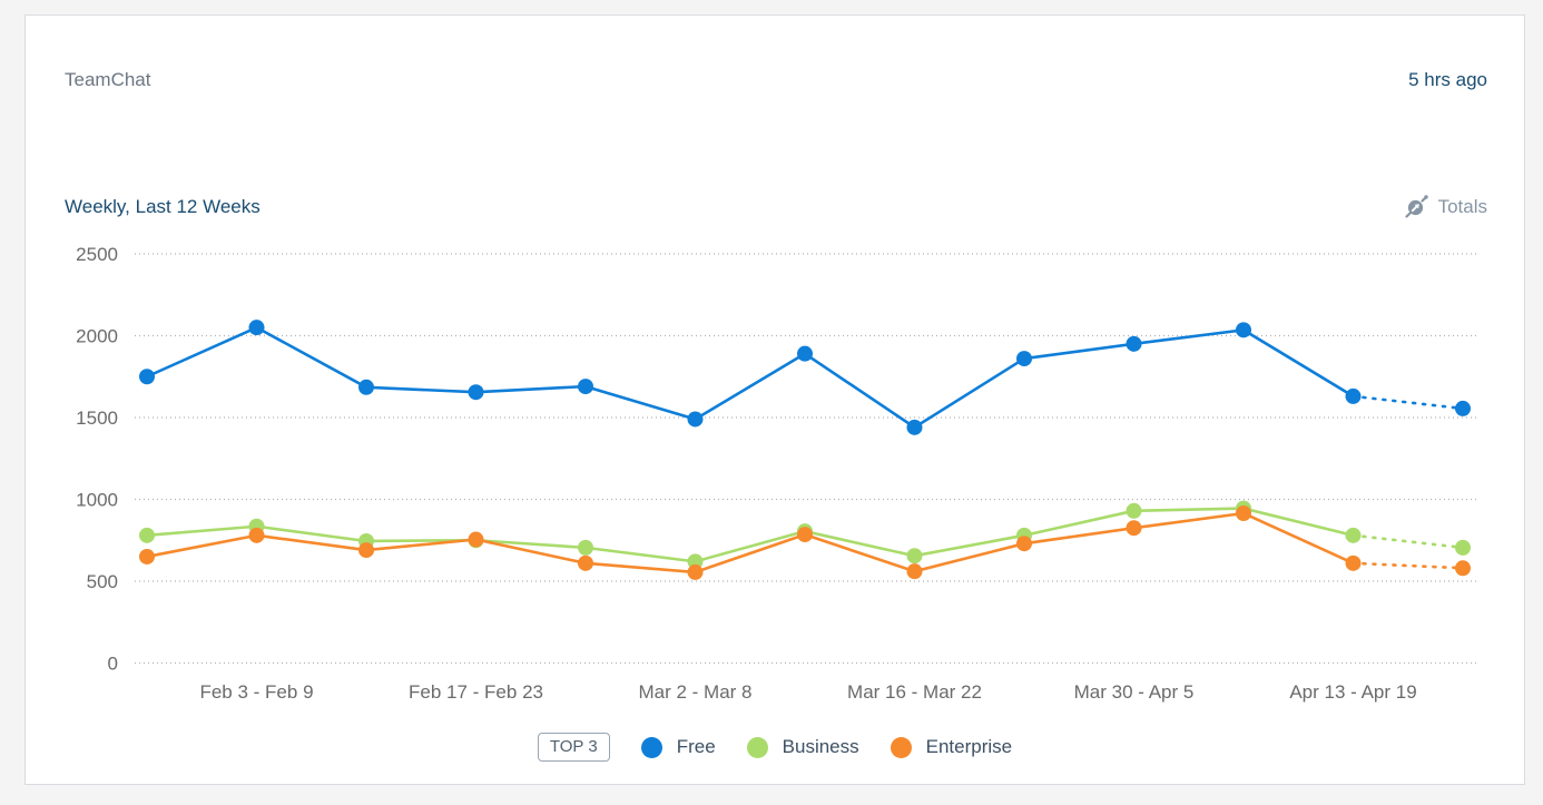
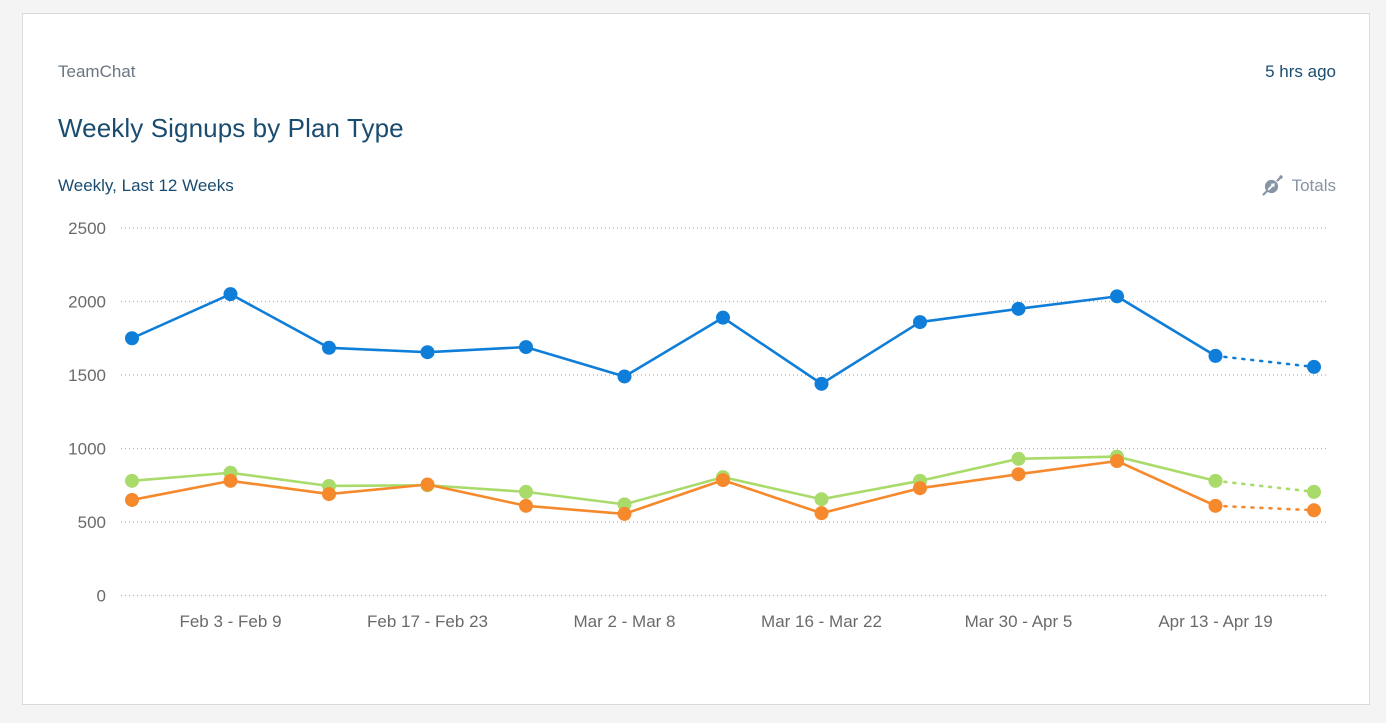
  TeamChat
  5 hrs ago
+ Weekly Signups by Plan Type
  Weekly, Last 12 Weeks
  Totals
  0
  500
  1000
  1500
  2000
  2500
  Feb 3 - Feb 9
  Feb 17 - Feb 23
  Mar 2 - Mar 8
  Mar 16 - Mar 22
  Mar 30 - Apr 5
  Apr 13 - Apr 19
- TOP 3
- Free
- Business
- Enterprise
